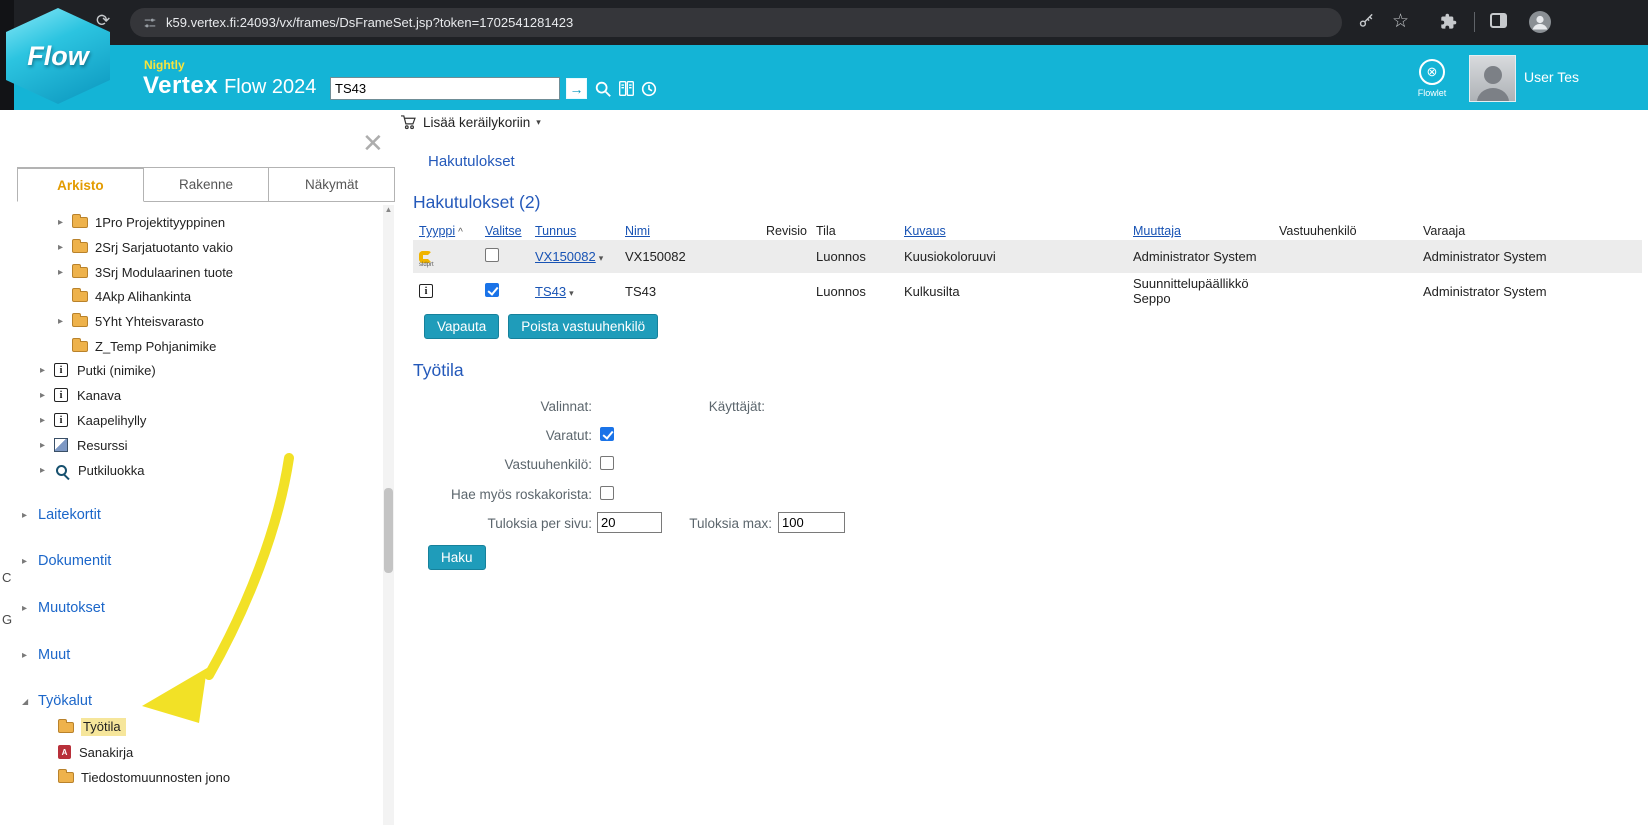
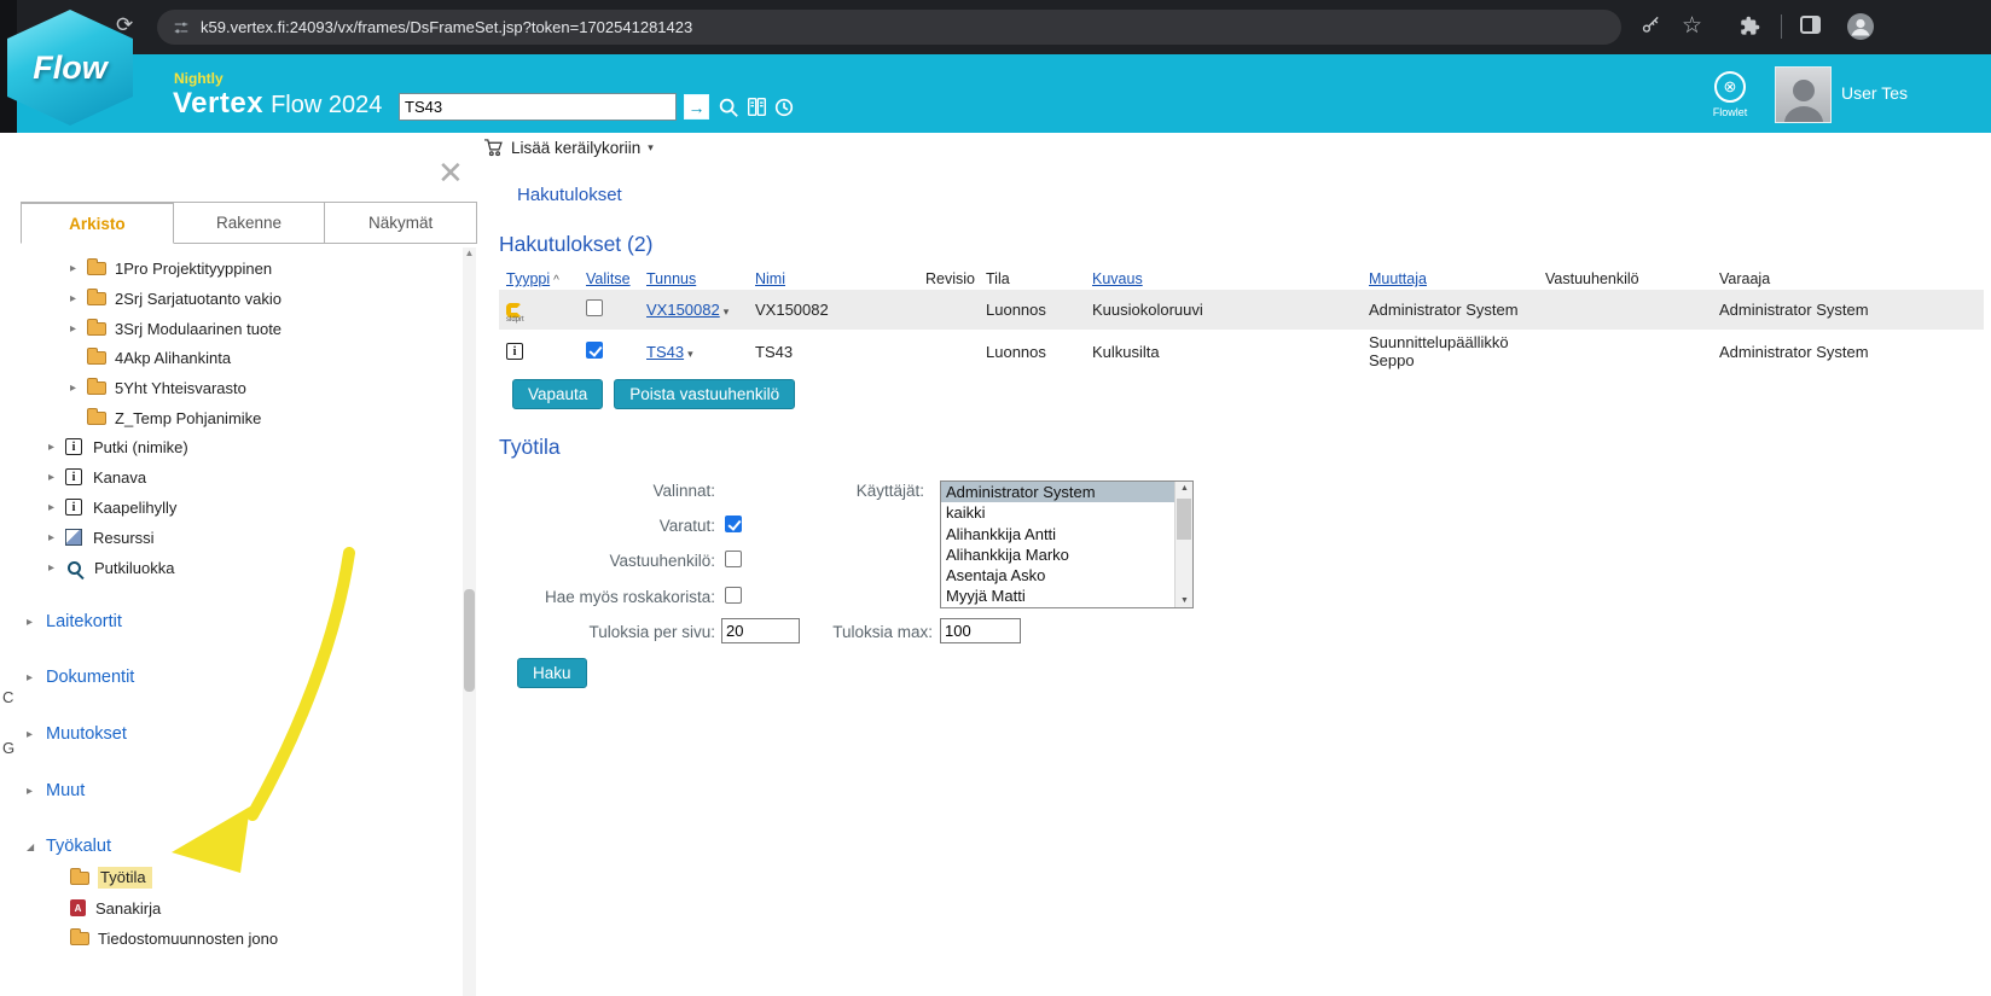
  ⟳
  k59.vertex.fi:24093/vx/frames/DsFrameSet.jsp?token=1702541281423
  ☆
  Nightly
  Vertex Flow 2024
  TS43
  →
  ⊗
  Flowlet
  User Tes
  Flow
  ✕
  Arkisto
  Rakenne
  Näkymät
  ▸
  1Pro Projektityyppinen
  ▸
  2Srj Sarjatuotanto vakio
  ▸
  3Srj Modulaarinen tuote
  4Akp Alihankinta
  ▸
  5Yht Yhteisvarasto
  Z_Temp Pohjanimike
  ▸
  Putki (nimike)
  ▸
  Kanava
  ▸
  Kaapelihylly
  ▸
  Resurssi
  ▸
  Putkiluokka
  ▸
  Laitekortit
  ▸
  Dokumentit
  ▸
  Muutokset
  ▸
  Muut
  ◢
  Työkalut
  Työtila
  Sanakirja
  Tiedostomuunnosten jono
  ▲
  Lisää keräilykoriin
  ▾
  Hakutulokset
  Hakutulokset (2)
  Tyyppi ^	Valitse	Tunnus	Nimi	Revisio	Tila	Kuvaus	Muuttaja	Vastuuhenkilö	Varaaja
  		VX150082 ▾	VX150082		Luonnos	Kuusiokoloruuvi	Administrator System		Administrator System
  		TS43 ▾	TS43		Luonnos	Kulkusilta	Suunnittelupäällikkö Seppo		Administrator System
  Vapauta
  Poista vastuuhenkilö
  Työtila
  Valinnat:
  Varatut:
  Vastuuhenkilö:
  Hae myös roskakorista:
  Tuloksia per sivu:
  Käyttäjät:
+ Administrator System
+ kaikki
+ Alihankkija Antti
+ Alihankkija Marko
+ Asentaja Asko
+ Myyjä Matti
  20
  Tuloksia max:
  100
  Haku
  C
  G
